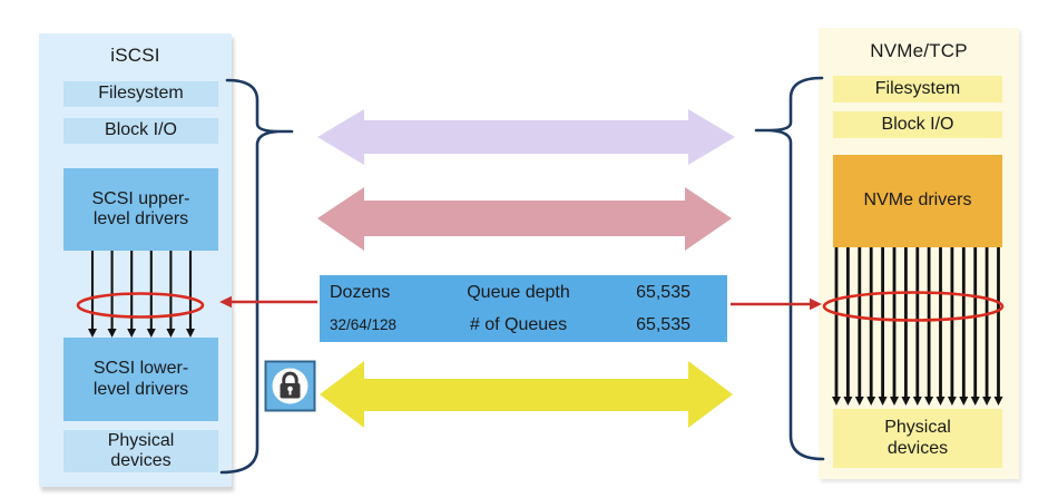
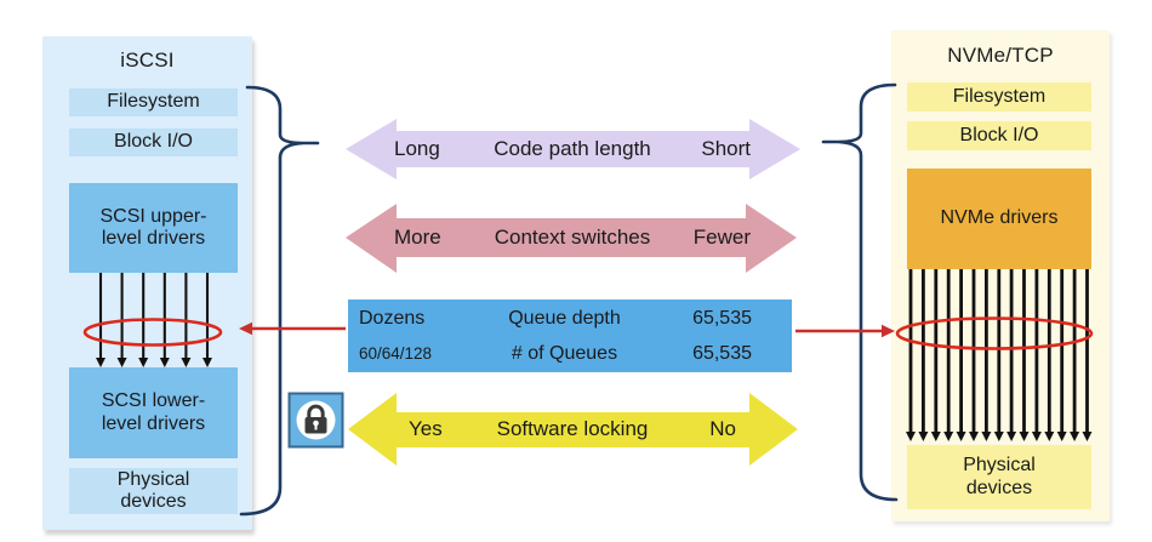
  iSCSI
  Filesystem
  Block I/O
  SCSI upper-level drivers
  SCSI lower-level drivers
  Physical devices
  NVMe/TCP
  Filesystem
  Block I/O
  NVMe drivers
  Physical devices
+ Long
+ Code path length
+ Short
+ More
+ Context switches
+ Fewer
  Dozens
  Queue depth
  65,535
- 32/64/128
+ 60/64/128
  # of Queues
  65,535
+ Yes
+ Software locking
+ No
